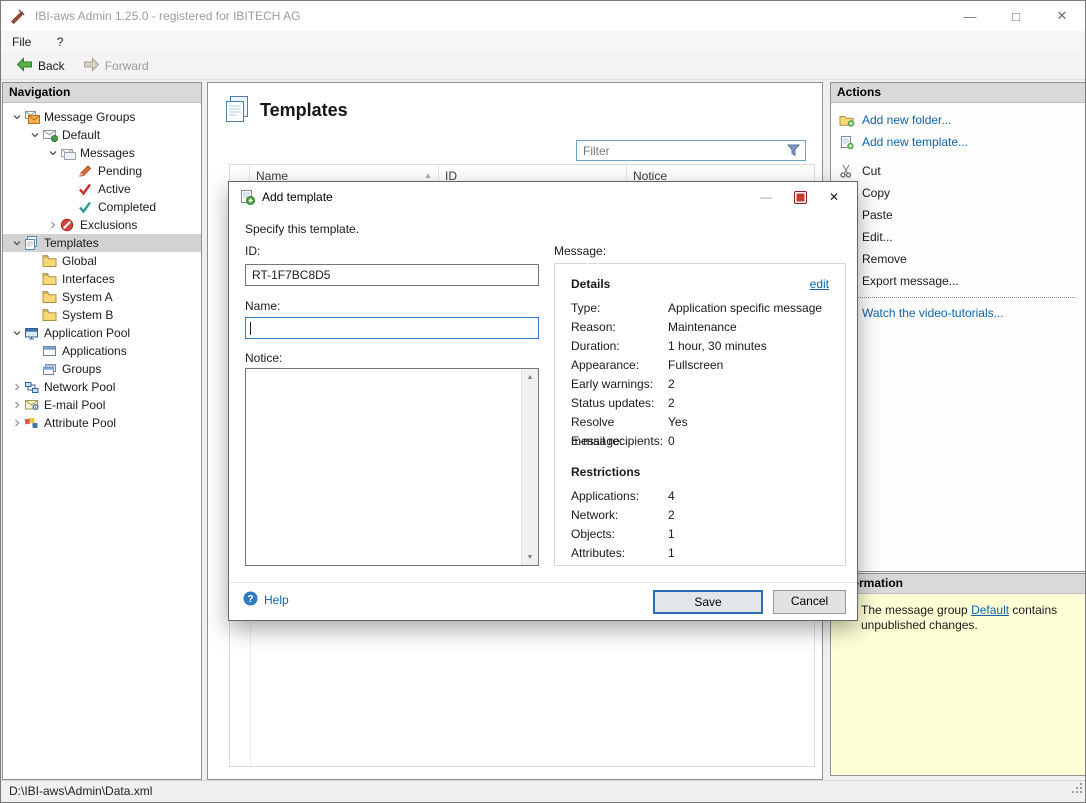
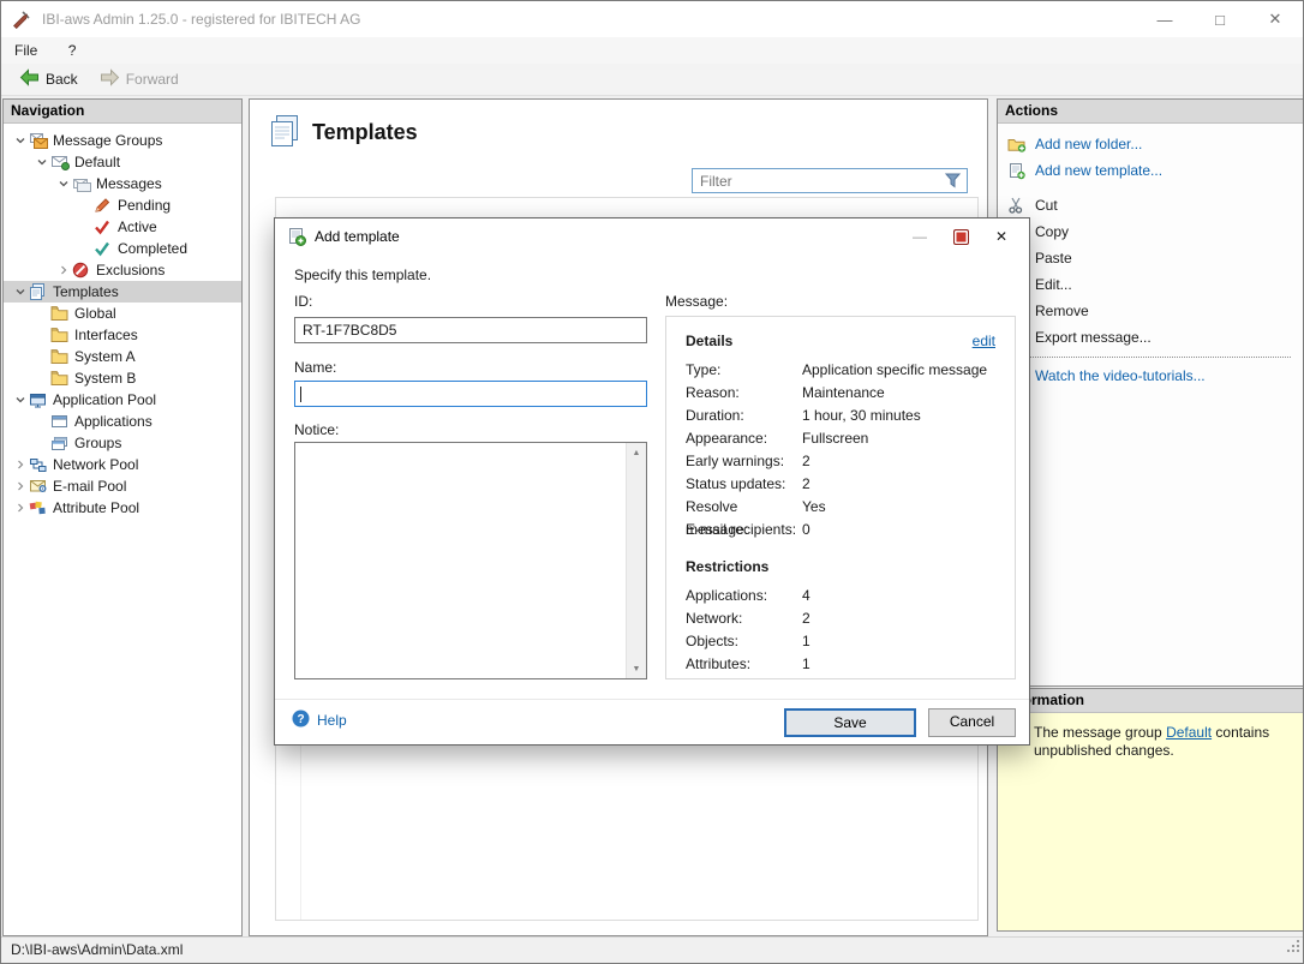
  IBI-aws Admin 1.25.0 - registered for IBITECH AG
  —
  □
  ✕
  File ?
  Back
  Forward
  Navigation
  Message Groups
  Default
  Messages
  Pending
  Active
  Completed
  Exclusions
  Templates
  Global
  Interfaces
  System A
  System B
  Application Pool
  Applications
  Groups
  Network Pool
  E-mail Pool
  Attribute Pool
  Templates
  Filter
- ▲
- Name
- ID
- Notice
  Actions
  Add new folder...
  Add new template...
  Cut
  Copy
  Paste
  Edit...
  Remove
  Export message...
  Watch the video-tutorials...
  The message group Default contains unpublished changes.
  D:\IBI-aws\Admin\Data.xml
  Add template
  —
  ✕
  Specify this template.
  ID:
  RT-1F7BC8D5
  Name:
  Notice:
  Message:
  Details
  edit
  Type:
  Application specific message
  Reason:
  Maintenance
  Duration:
  1 hour, 30 minutes
  Appearance:
  Fullscreen
  Early warnings:
  2
  Status updates:
  2
  Resolve message:
  Yes
  E-mail recipients:
  0
  Restrictions
  Applications:
  4
  Network:
  2
  Objects:
  1
  Attributes:
  1
  ?
  Help
  Save
  Cancel
